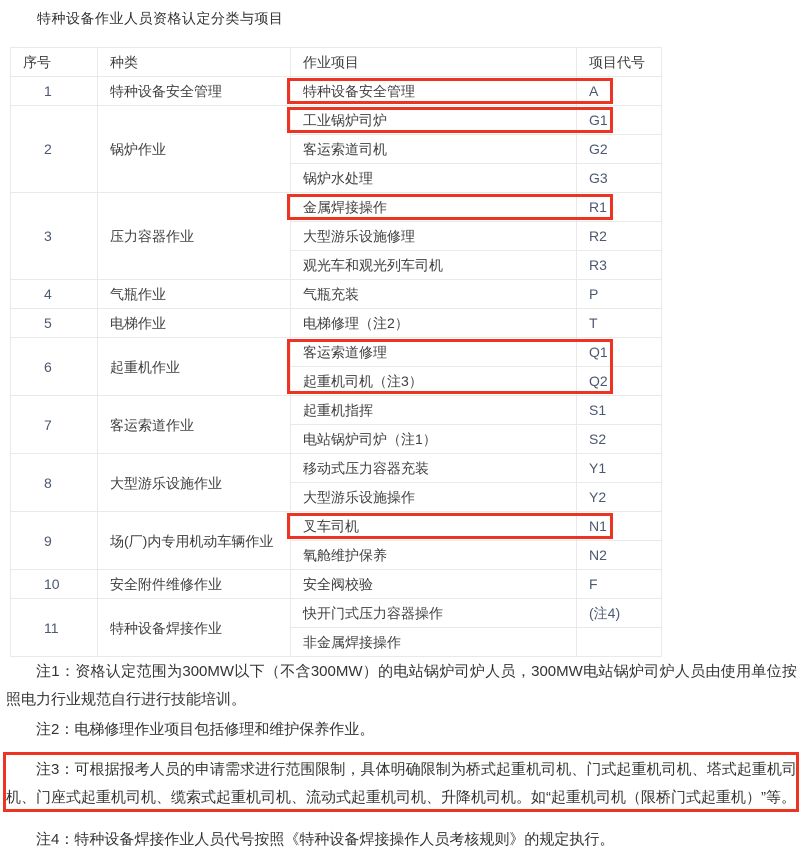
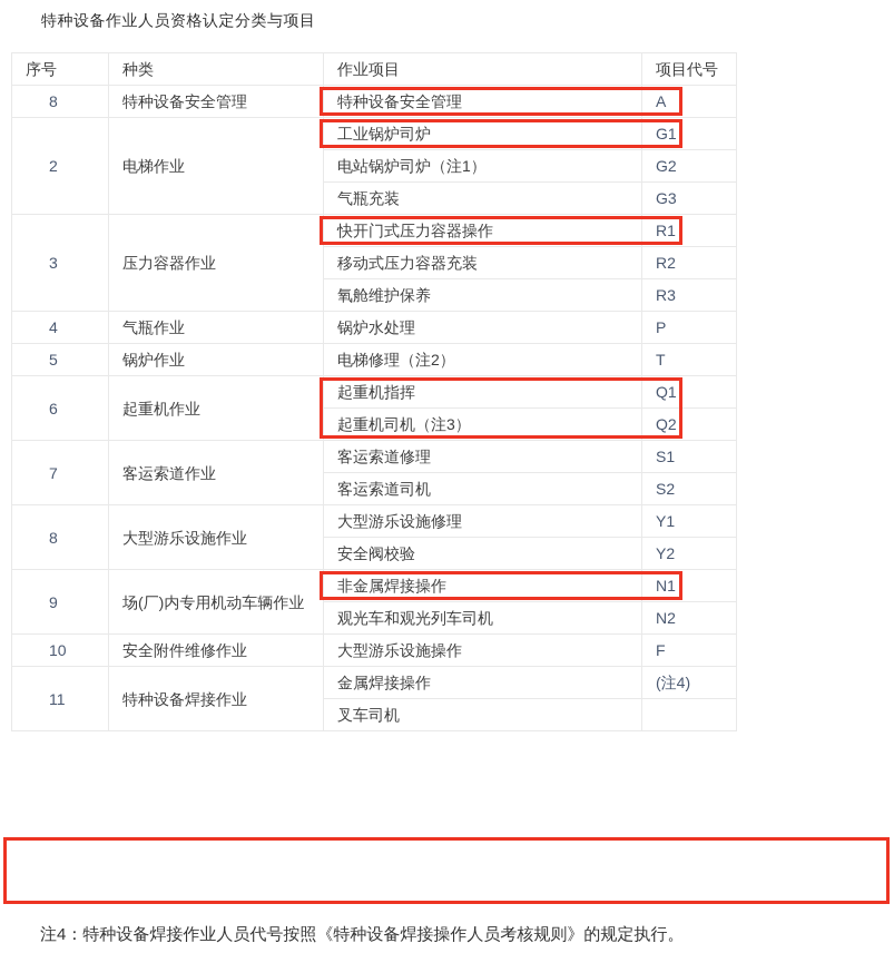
  特种设备作业人员资格认定分类与项目
  序号	种类	作业项目	项目代号
- 1	特种设备安全管理	特种设备安全管理	A
+ 8	特种设备安全管理	特种设备安全管理	A
- 2	锅炉作业	工业锅炉司炉	G1
+ 2	电梯作业	工业锅炉司炉	G1
- 客运索道司机	G2
+ 电站锅炉司炉（注1）	G2
- 锅炉水处理	G3
+ 气瓶充装	G3
- 3	压力容器作业	金属焊接操作	R1
+ 3	压力容器作业	快开门式压力容器操作	R1
- 大型游乐设施修理	R2
+ 移动式压力容器充装	R2
- 观光车和观光列车司机	R3
+ 氧舱维护保养	R3
- 4	气瓶作业	气瓶充装	P
+ 4	气瓶作业	锅炉水处理	P
- 5	电梯作业	电梯修理（注2）	T
+ 5	锅炉作业	电梯修理（注2）	T
- 6	起重机作业	客运索道修理	Q1
+ 6	起重机作业	起重机指挥	Q1
  起重机司机（注3）	Q2
- 7	客运索道作业	起重机指挥	S1
+ 7	客运索道作业	客运索道修理	S1
- 电站锅炉司炉（注1）	S2
+ 客运索道司机	S2
- 8	大型游乐设施作业	移动式压力容器充装	Y1
+ 8	大型游乐设施作业	大型游乐设施修理	Y1
- 大型游乐设施操作	Y2
+ 安全阀校验	Y2
- 9	场(厂)内专用机动车辆作业	叉车司机	N1
+ 9	场(厂)内专用机动车辆作业	非金属焊接操作	N1
- 氧舱维护保养	N2
+ 观光车和观光列车司机	N2
- 10	安全附件维修作业	安全阀校验	F
+ 10	安全附件维修作业	大型游乐设施操作	F
- 11	特种设备焊接作业	快开门式压力容器操作	(注4)
+ 11	特种设备焊接作业	金属焊接操作	(注4)
- 非金属焊接操作
+ 叉车司机
- 注1：资格认定范围为300MW以下（不含300MW）的电站锅炉司炉人员，300MW电站锅炉司炉人员由使用单位按照电力行业规范自行进行技能培训。
- 注2：电梯修理作业项目包括修理和维护保养作业。
- 注3：可根据报考人员的申请需求进行范围限制，具体明确限制为桥式起重机司机、门式起重机司机、塔式起重机司机、门座式起重机司机、缆索式起重机司机、流动式起重机司机、升降机司机。如“起重机司机（限桥门式起重机）”等。
  注4：特种设备焊接作业人员代号按照《特种设备焊接操作人员考核规则》的规定执行。
